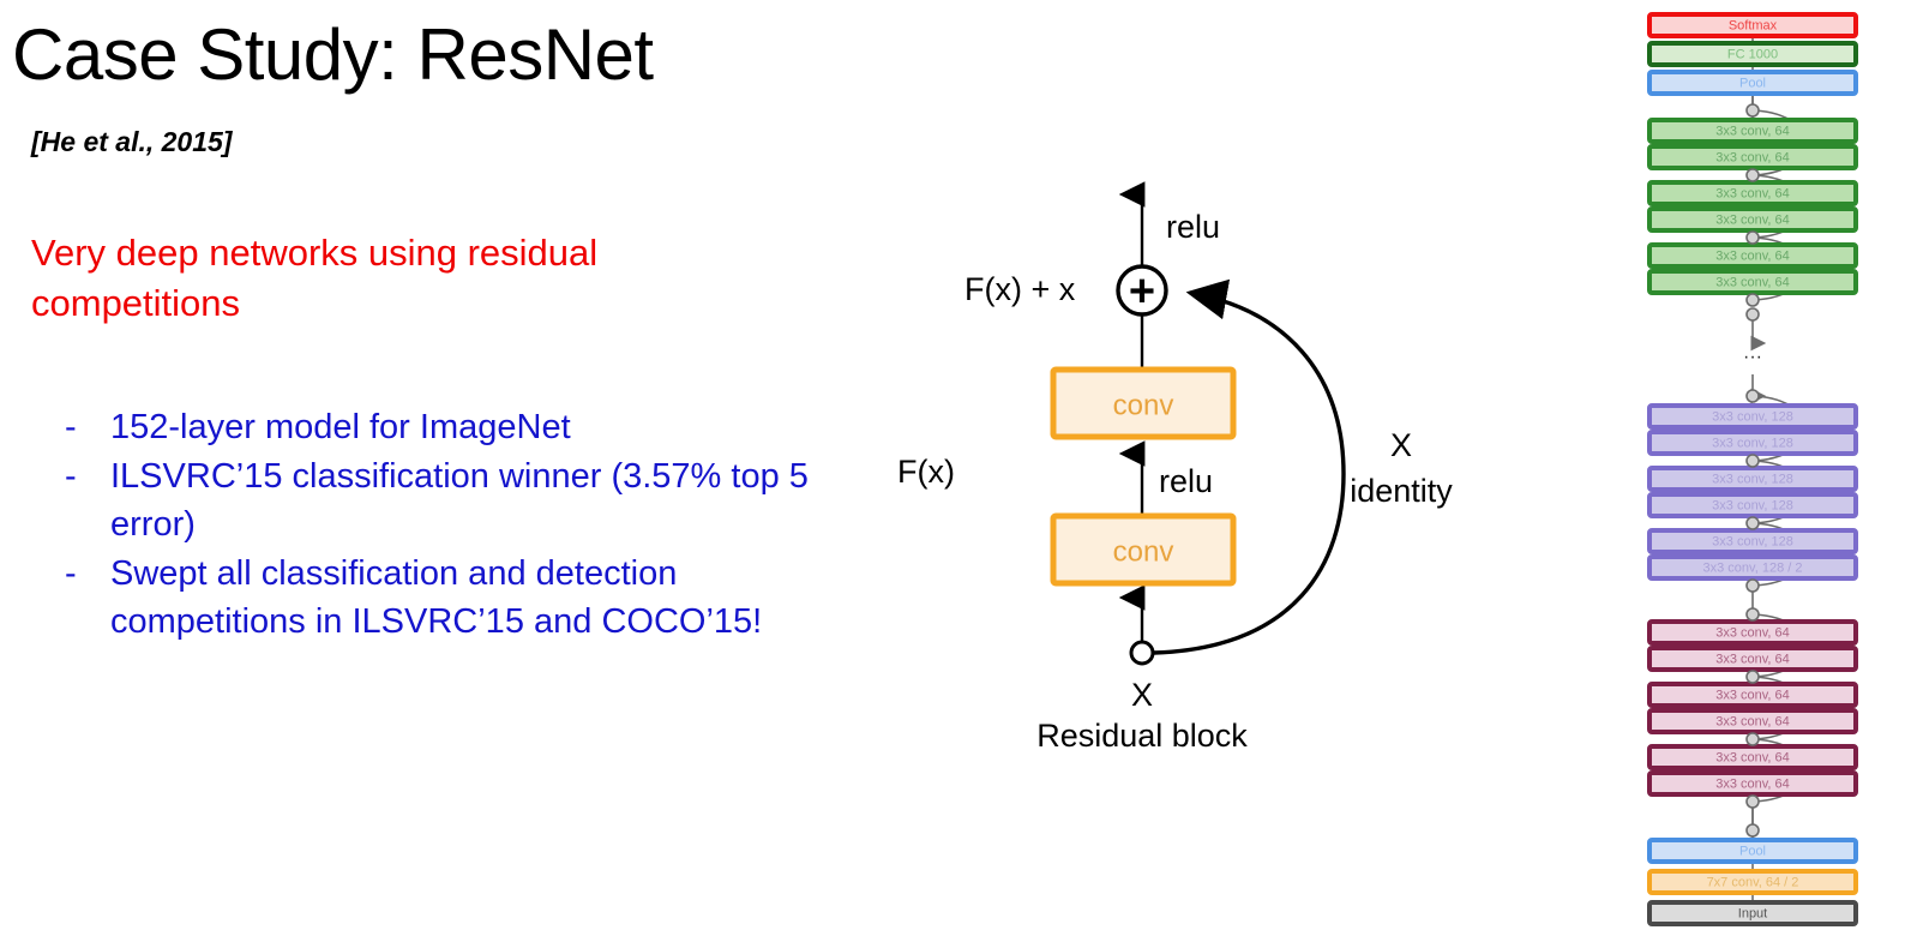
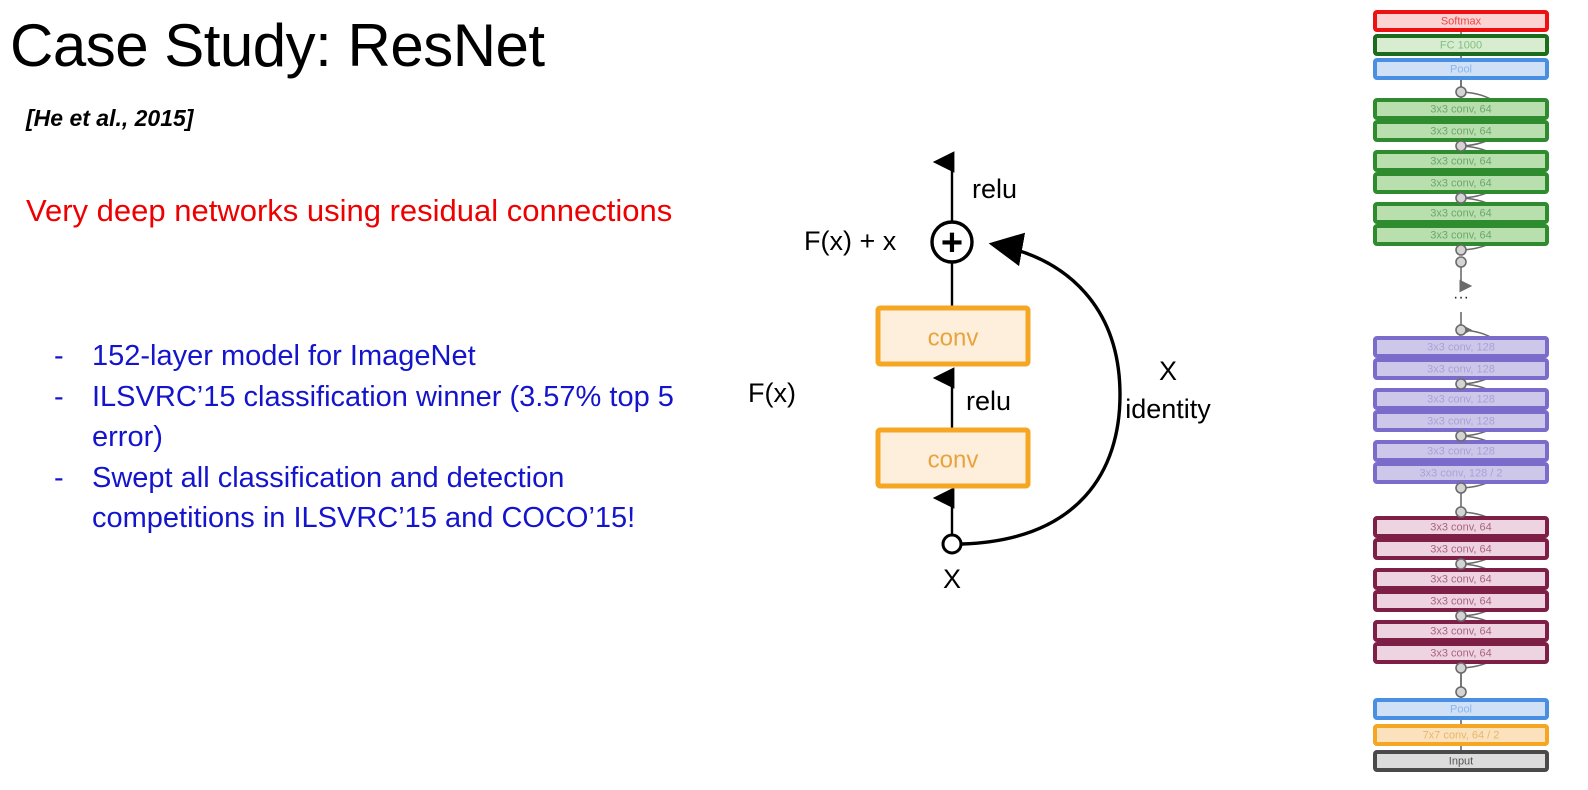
  Case Study: ResNet
  [He et al., 2015]
- Very deep networks using residual competitions
+ Very deep networks using residual connections
  -
  152-layer model for ImageNet
  -
  ILSVRC’15 classification winner (3.57% top 5 error)
  -
  Swept all classification and detection competitions in ILSVRC’15 and COCO’15!
  +
  conv
  conv
  relu
  F(x) + x
  F(x)
  relu
  X
  identity
  X
- Residual block
  ···
  Softmax
  FC 1000
  Pool
  3x3 conv, 64
  3x3 conv, 64
  3x3 conv, 64
  3x3 conv, 64
  3x3 conv, 64
  3x3 conv, 64
  3x3 conv, 128
  3x3 conv, 128
  3x3 conv, 128
  3x3 conv, 128
  3x3 conv, 128
  3x3 conv, 128 / 2
  3x3 conv, 64
  3x3 conv, 64
  3x3 conv, 64
  3x3 conv, 64
  3x3 conv, 64
  3x3 conv, 64
  Pool
  7x7 conv, 64 / 2
  Input
